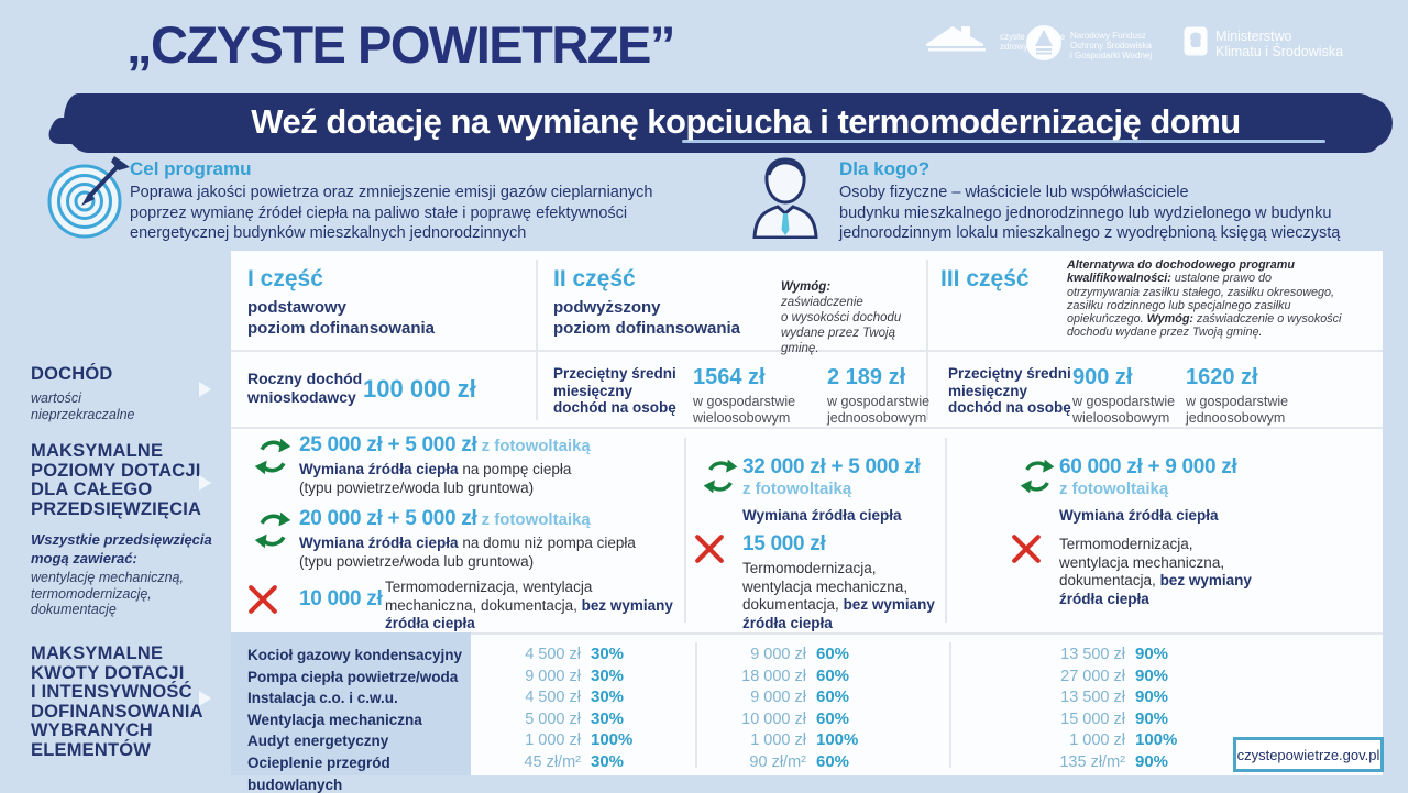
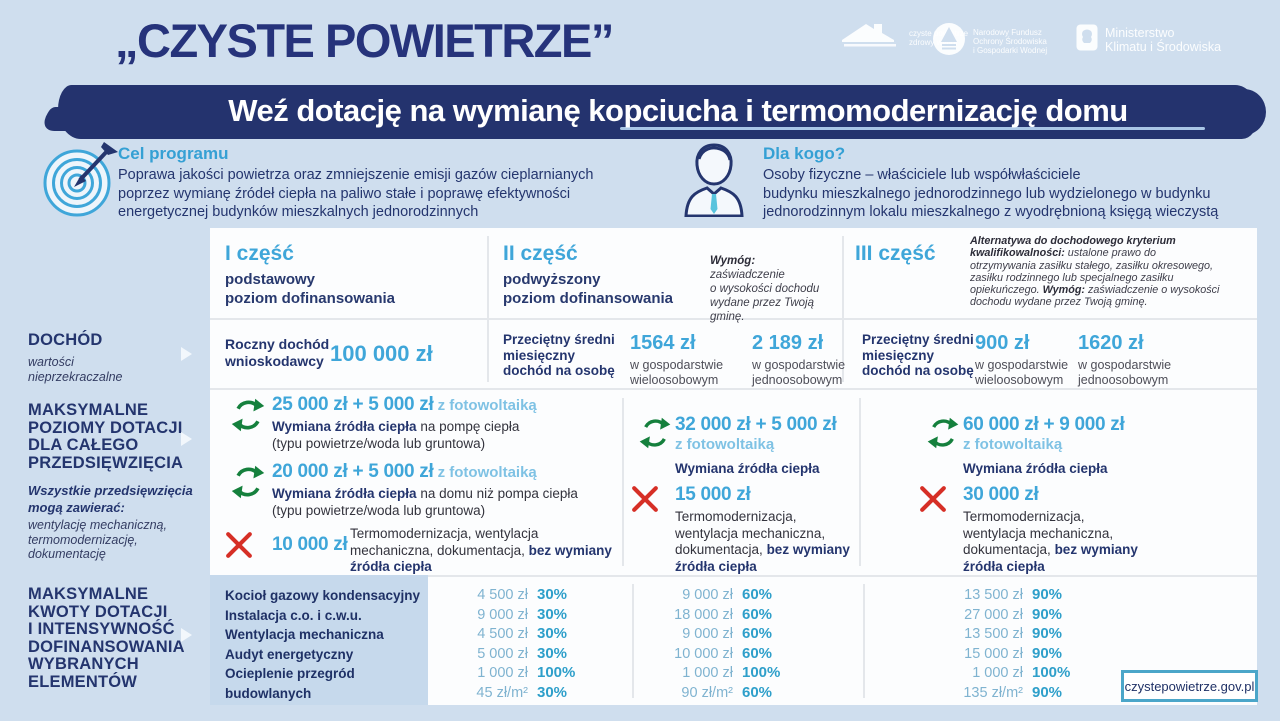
  „CZYSTE POWIETRZE”
  Narodowy Fundusz
  Ochrony Środowiska
  i Gospodarki Wodnej
  Ministerstwo
  Klimatu i Środowiska
  Weź dotację na wymianę kopciucha i termomodernizację domu
  Cel programu
  Poprawa jakości powietrza oraz zmniejszenie emisji gazów cieplarnianych
  poprzez wymianę źródeł ciepła na paliwo stałe i poprawę efektywności
  energetycznej budynków mieszkalnych jednorodzinnych
  Dla kogo?
  Osoby fizyczne – właściciele lub współwłaściciele
  budynku mieszkalnego jednorodzinnego lub wydzielonego w budynku
  jednorodzinnym lokalu mieszkalnego z wyodrębnioną księgą wieczystą
  DOCHÓD
  wartości
  nieprzekraczalne
  MAKSYMALNE
  POZIOMY DOTACJI
  DLA CAŁEGO
  PRZEDSIĘWZIĘCIA
  Wszystkie przedsięwzięcia
  mogą zawierać:
  wentylację mechaniczną,
  termomodernizację,
  dokumentację
  MAKSYMALNE
  KWOTY DOTACJI
  I INTENSYWNOŚĆ
  DOFINANSOWANIA
  WYBRANYCH
  ELEMENTÓW
  I część
  podstawowy
  poziom dofinansowania
  II część
  podwyższony
  poziom dofinansowania
  Wymóg: zaświadczenie
  o wysokości dochodu
  wydane przez Twoją gminę.
  III część
- Alternatywa do dochodowego programu kwalifikowalności: ustalone prawo do otrzymywania zasiłku stałego, zasiłku okresowego, zasiłku rodzinnego lub specjalnego zasiłku opiekuńczego. Wymóg: zaświadczenie o wysokości dochodu wydane przez Twoją gminę.
+ Alternatywa do dochodowego kryterium kwalifikowalności: ustalone prawo do otrzymywania zasiłku stałego, zasiłku okresowego, zasiłku rodzinnego lub specjalnego zasiłku opiekuńczego. Wymóg: zaświadczenie o wysokości dochodu wydane przez Twoją gminę.
  Roczny dochód
  wnioskodawcy
  100 000 zł
  Przeciętny średni
  miesięczny
  dochód na osobę
  1564 zł
  w gospodarstwie
  wieloosobowym
  2 189 zł
  w gospodarstwie
  jednoosobowym
  Przeciętny średni
  miesięczny
  dochód na osobę
  900 zł
  w gospodarstwie
  wieloosobowym
  1620 zł
  w gospodarstwie
  jednoosobowym
  25 000 zł + 5 000 zł z fotowoltaiką
  Wymiana źródła ciepła na pompę ciepła
  (typu powietrze/woda lub gruntowa)
  20 000 zł + 5 000 zł z fotowoltaiką
  Wymiana źródła ciepła na domu niż pompa ciepła
  (typu powietrze/woda lub gruntowa)
  10 000 zł
  Termomodernizacja, wentylacja mechaniczna, dokumentacja, bez wymiany źródła ciepła
  32 000 zł + 5 000 zł
  z fotowoltaiką
  Wymiana źródła ciepła
  15 000 zł
  Termomodernizacja, wentylacja mechaniczna, dokumentacja, bez wymiany źródła ciepła
  60 000 zł + 9 000 zł
  z fotowoltaiką
  Wymiana źródła ciepła
+ 30 000 zł
  Termomodernizacja, wentylacja mechaniczna, dokumentacja, bez wymiany źródła ciepła
  Kocioł gazowy kondensacyjny
- Pompa ciepła powietrze/woda
  Instalacja c.o. i c.w.u.
  Wentylacja mechaniczna
  Audyt energetyczny
  Ocieplenie przegród budowlanych
  4 500 zł
  30%
  9 000 zł
  30%
  4 500 zł
  30%
  5 000 zł
  30%
  1 000 zł
  100%
  45 zł/m²
  30%
  9 000 zł
  60%
  18 000 zł
  60%
  9 000 zł
  60%
  10 000 zł
  60%
  1 000 zł
  100%
  90 zł/m²
  60%
  13 500 zł
  90%
  27 000 zł
  90%
  13 500 zł
  90%
  15 000 zł
  90%
  1 000 zł
  100%
  135 zł/m²
  90%
  czystepowietrze.gov.pl
